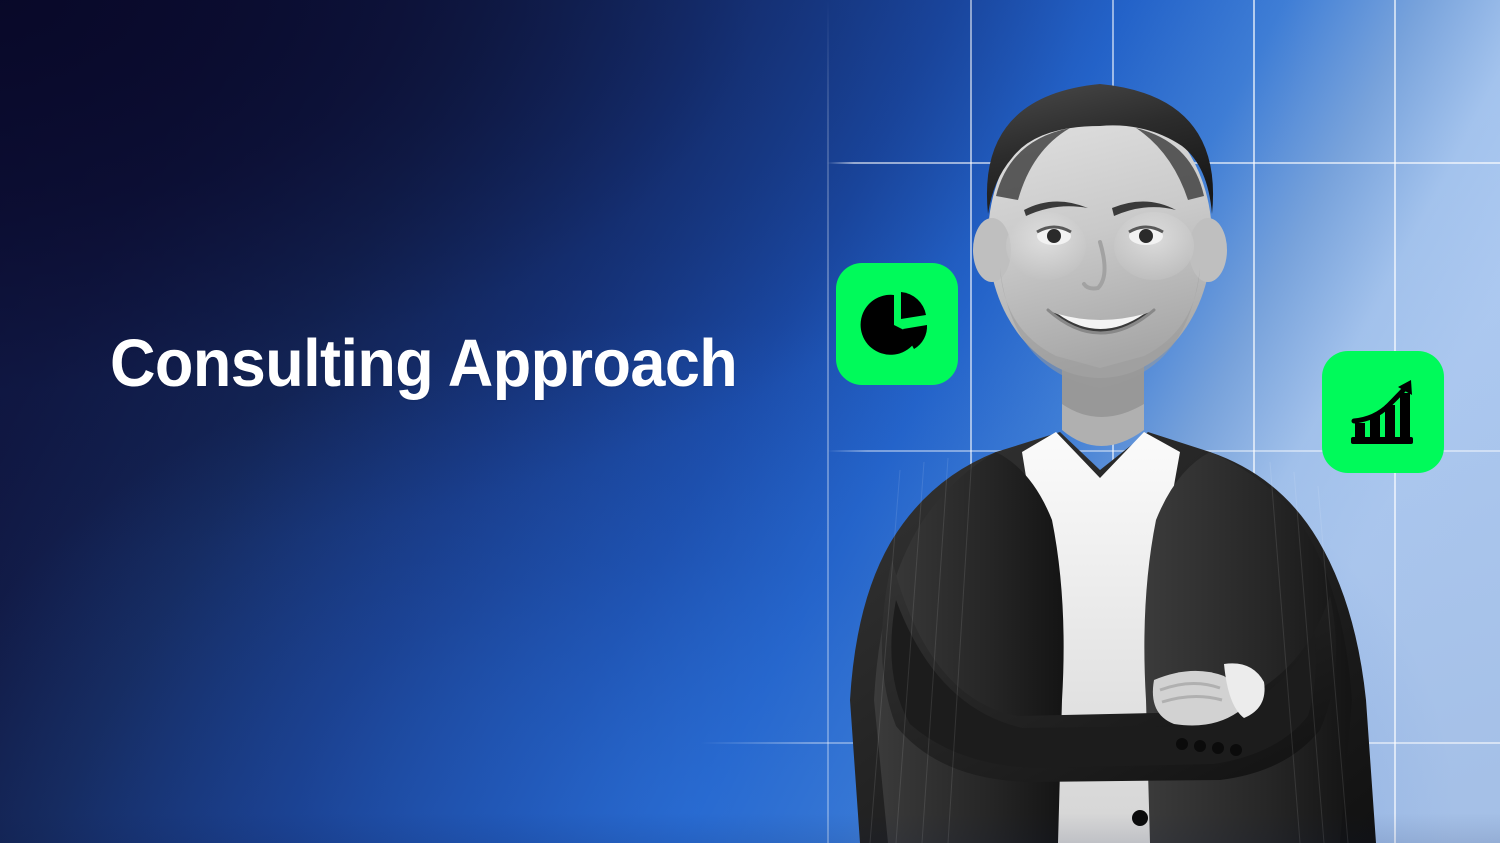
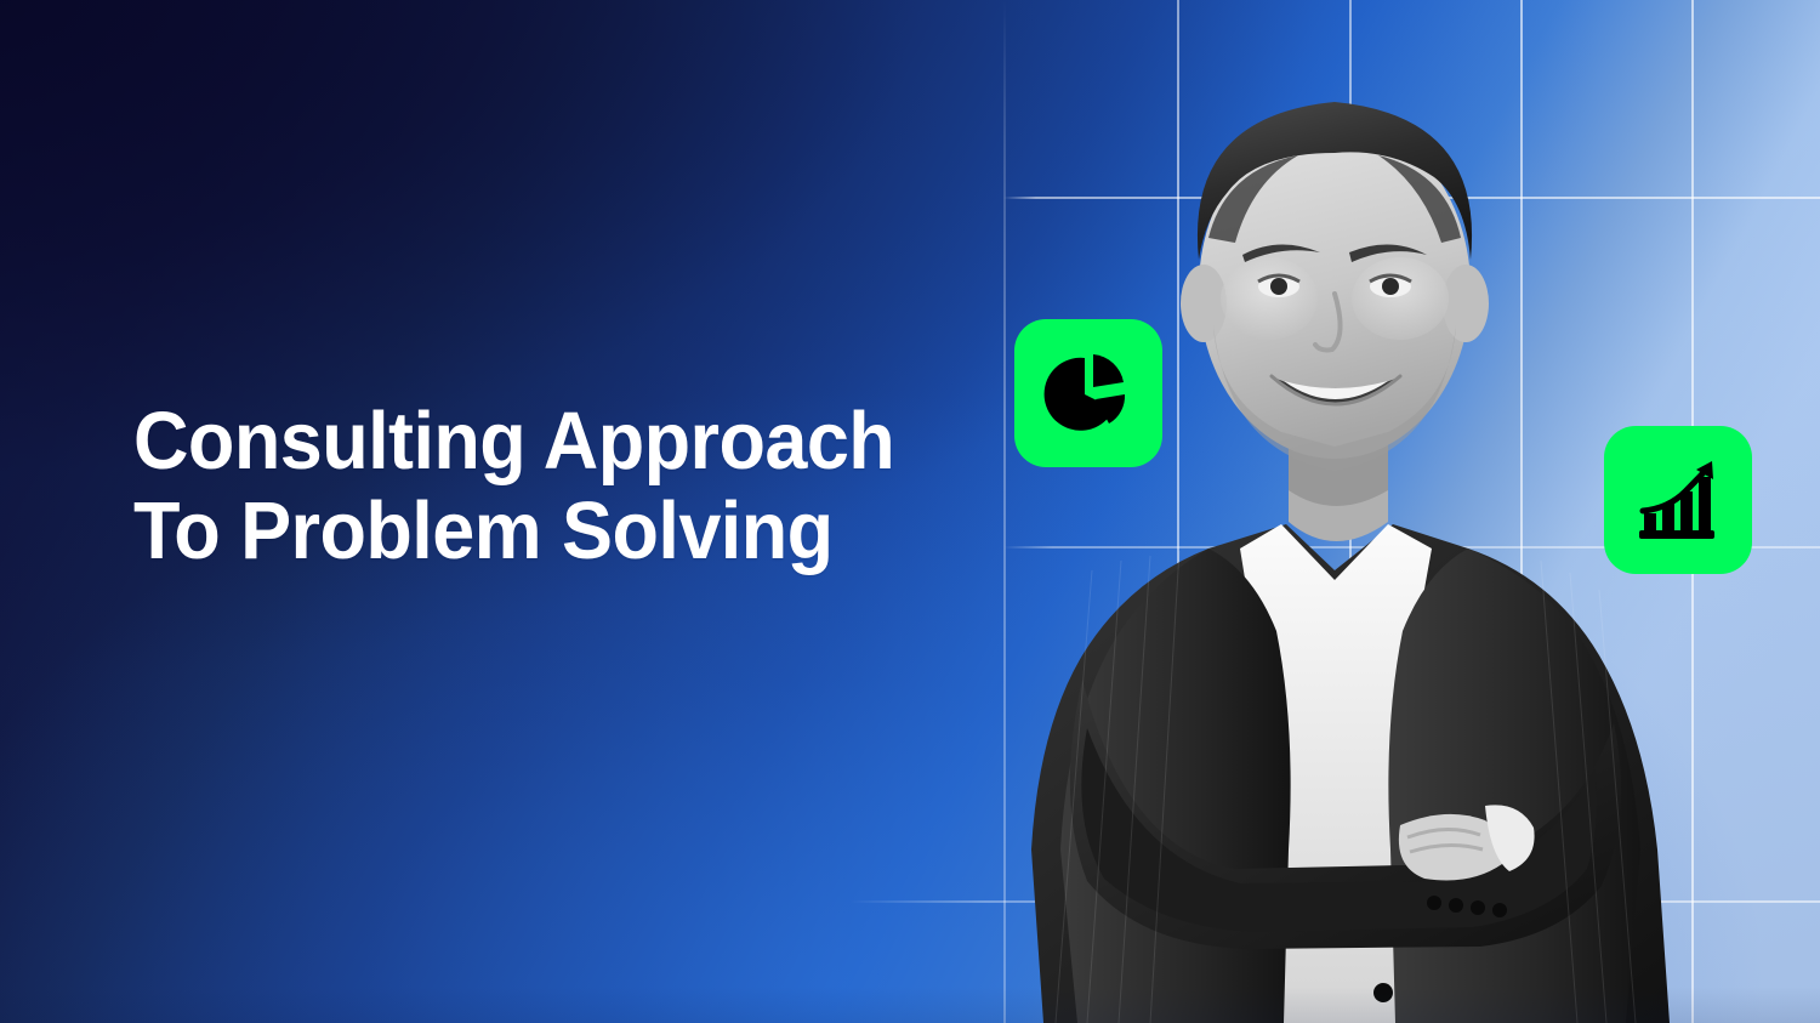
  Consulting Approach
+ To Problem Solving
